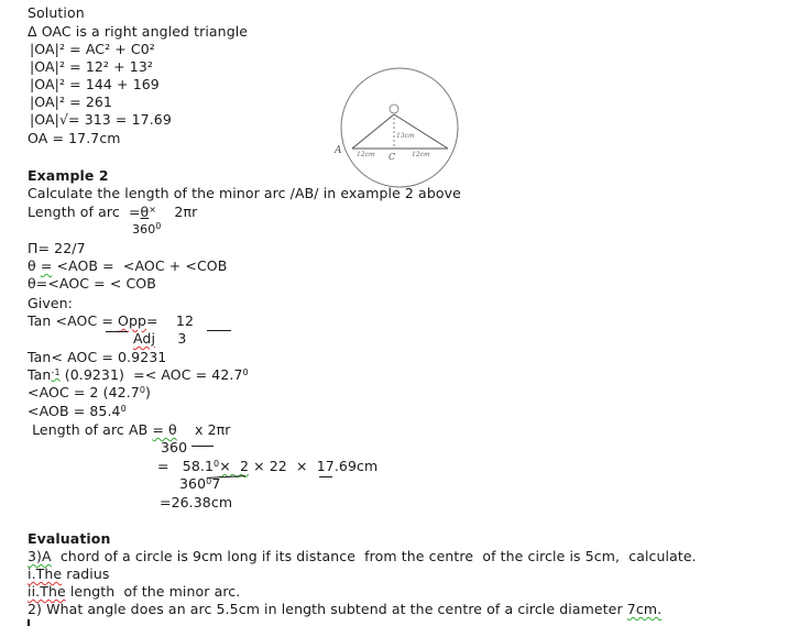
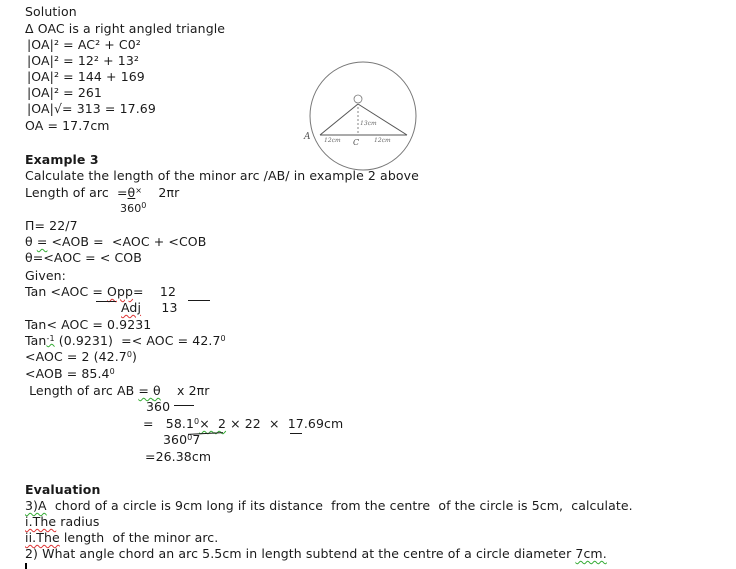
  Solution
  Δ OAC is a right angled triangle
  |OA|² = AC² + C0²
  |OA|² = 12² + 13²
  |OA|² = 144 + 169
  |OA|² = 261
  |OA|√= 313 = 17.69
  OA = 17.7cm
  A
  C
- Example 2
+ Example 3
  Calculate the length of the minor arc /AB/ in example 2 above
  Length of arc =θ× 2πr
  3600
  Π= 22/7
  θ = <AOB = <AOC + <COB
  θ=<AOC = < COB
  Given:
  Tan <AOC = Opp= 12
- Adj 3
+ Adj 13
  Tan< AOC = 0.9231
  Tan-1 (0.9231) =< AOC = 42.70
  <AOC = 2 (42.70)
  <AOB = 85.40
  Length of arc AB = θ x 2πr
  360
  = 58.10× 2 × 22 × 17.69cm
  36007
  =26.38cm
  Evaluation
  3)A chord of a circle is 9cm long if its distance from the centre of the circle is 5cm, calculate.
  i.The radius
  ii.The length of the minor arc.
- 2) What angle does an arc 5.5cm in length subtend at the centre of a circle diameter 7cm.
+ 2) What angle chord an arc 5.5cm in length subtend at the centre of a circle diameter 7cm.
